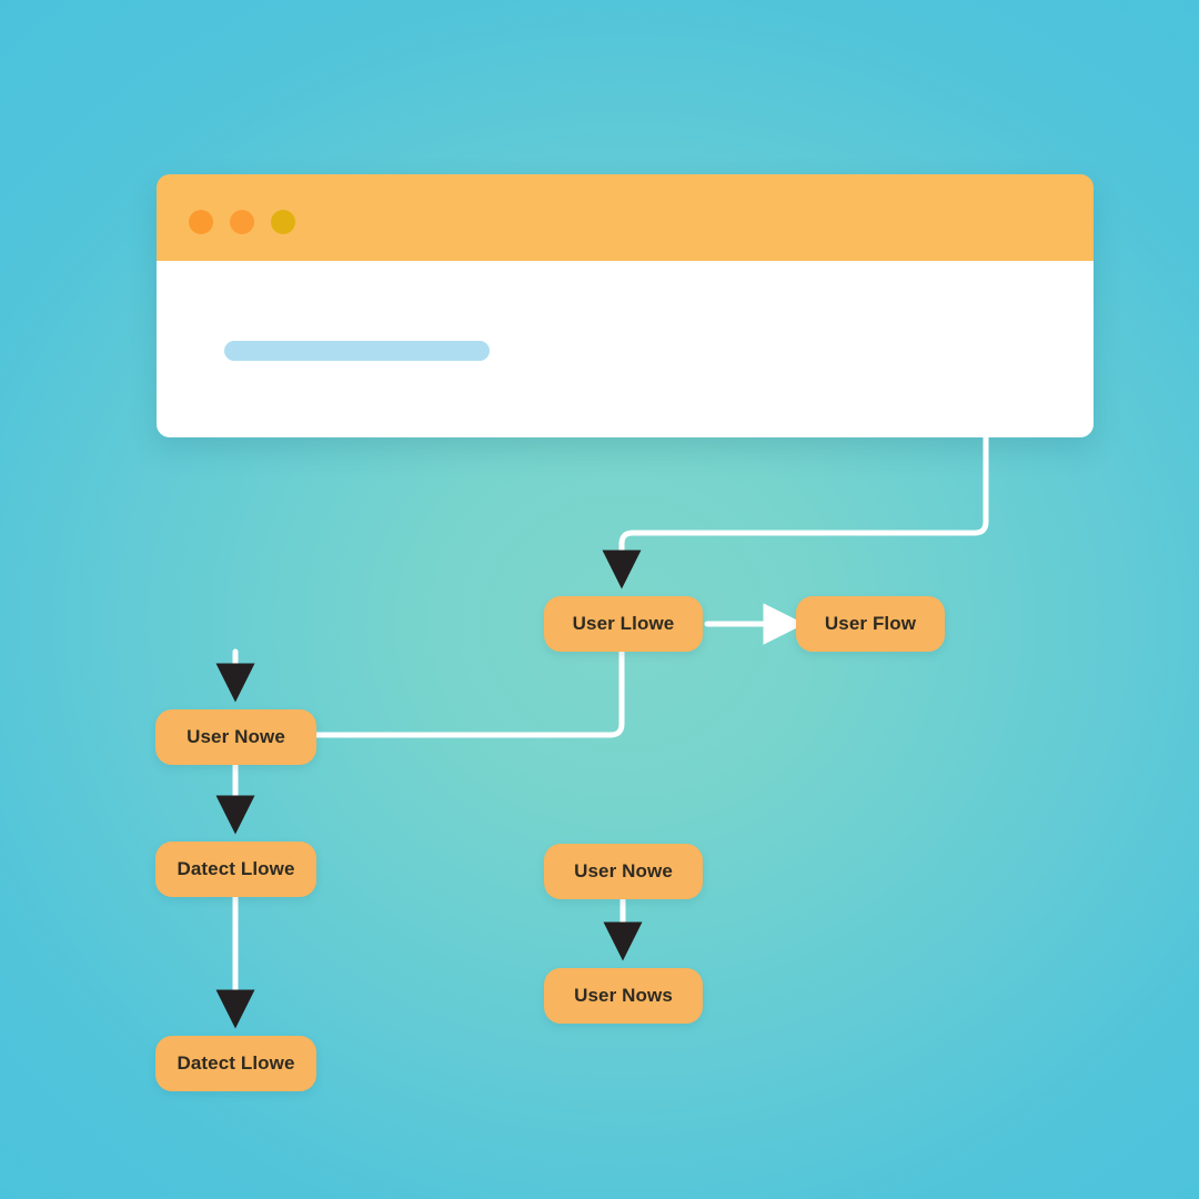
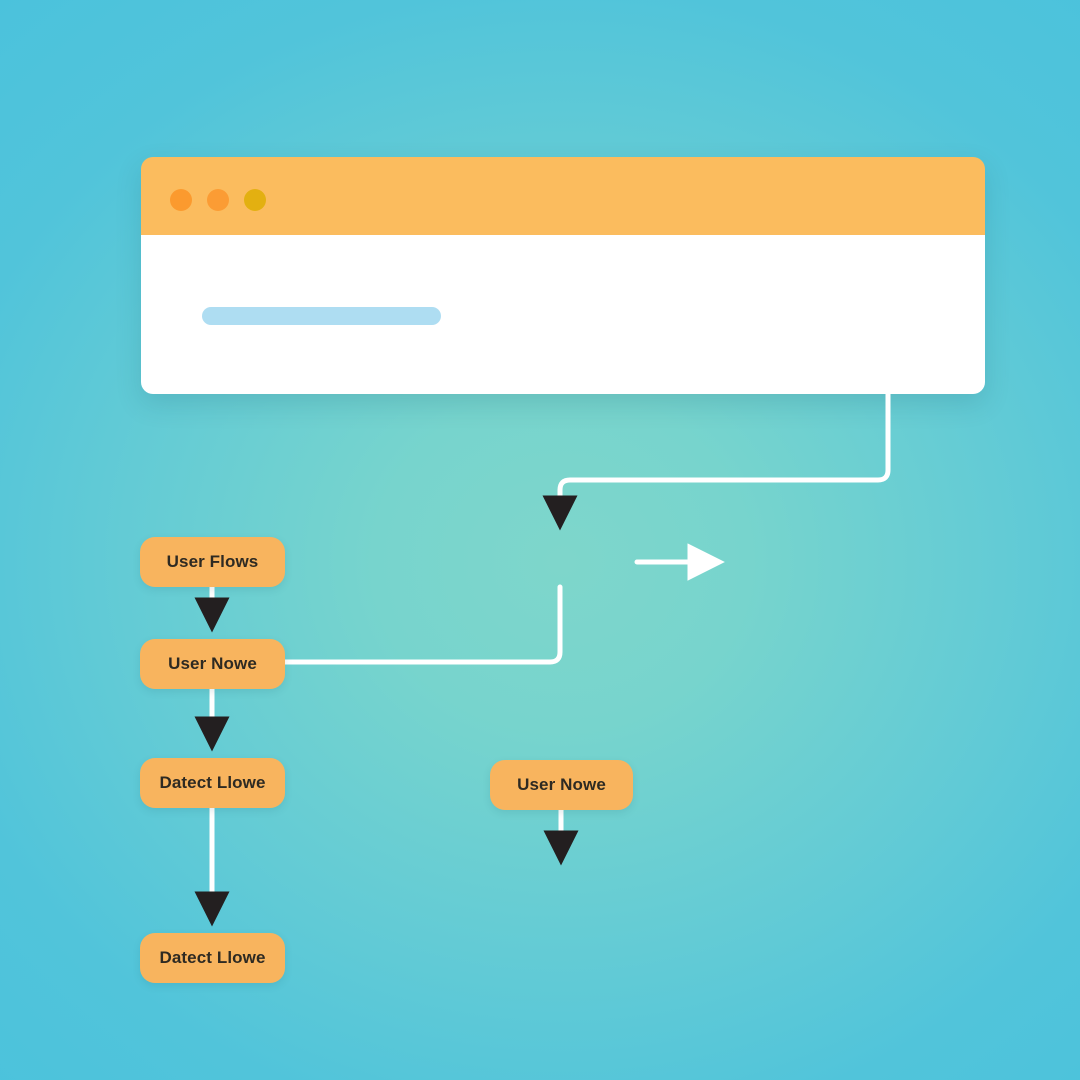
+ User Flows
  User Nowe
  Datect Llowe
  Datect Llowe
- User Llowe
  User Nowe
- User Nows
- User Flow
